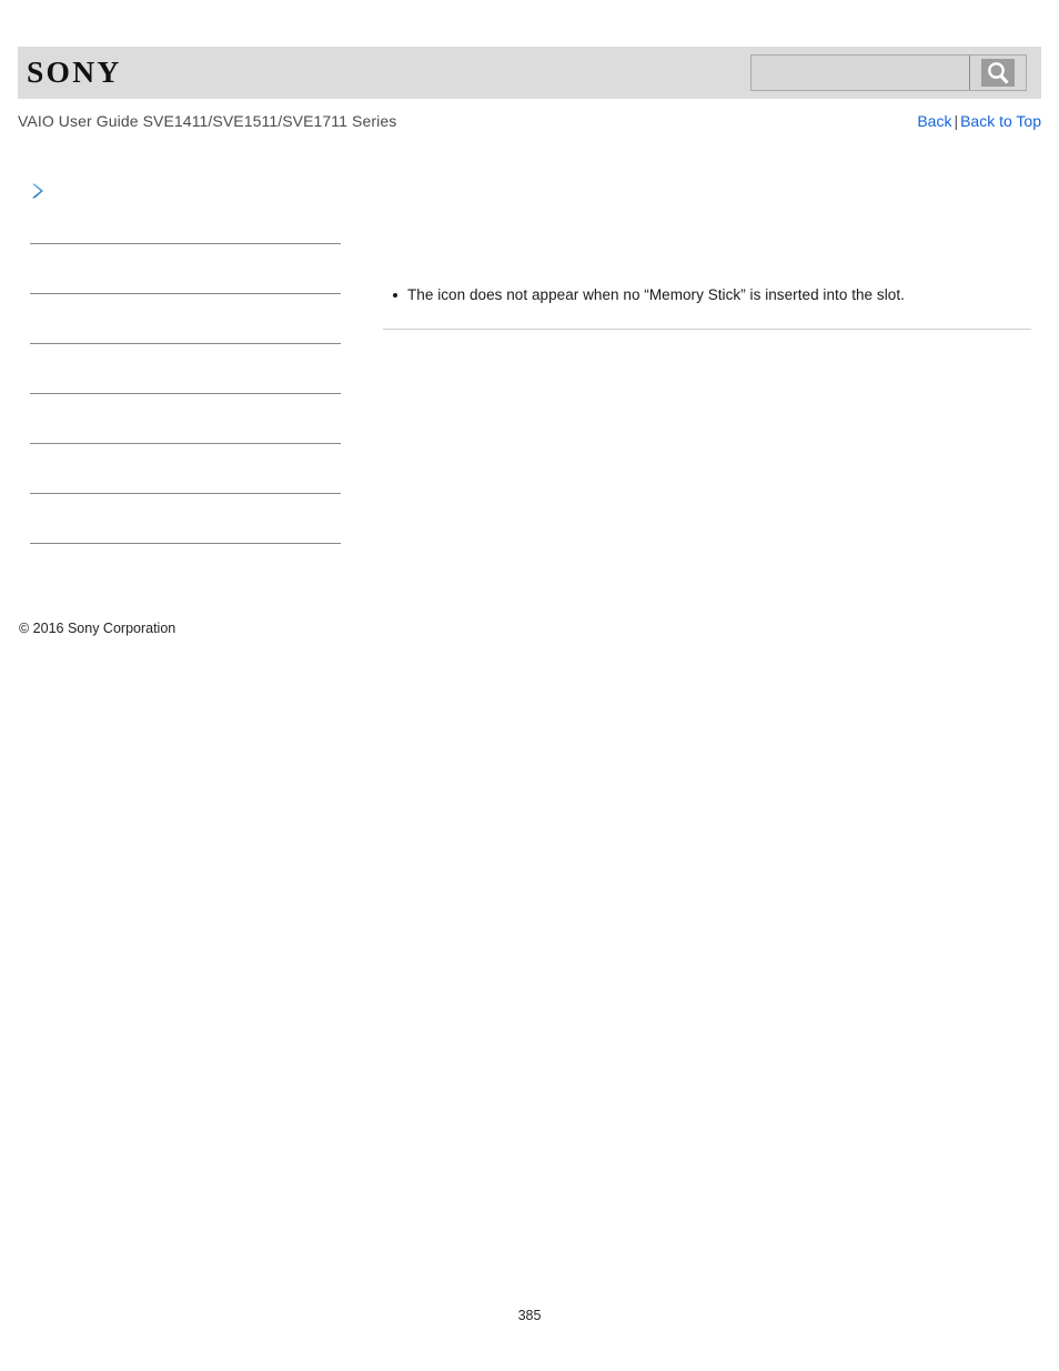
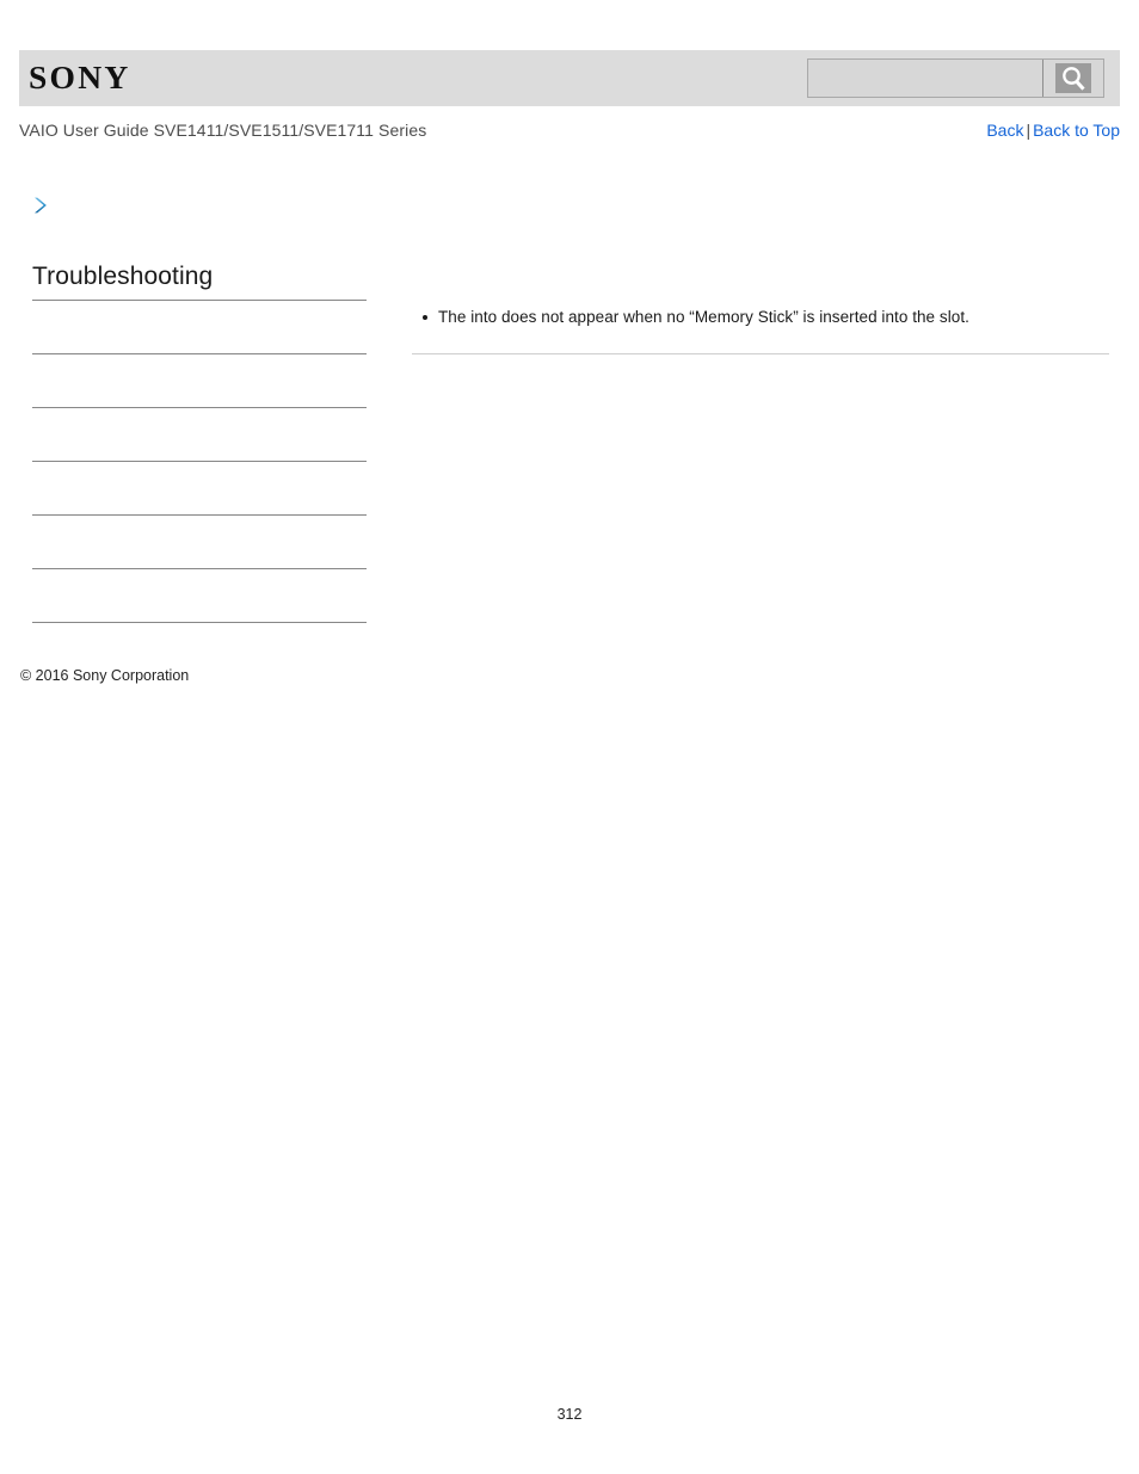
  SONY
  VAIO User Guide SVE1411/SVE1511/SVE1711 Series
  Back | Back to Top
+ Troubleshooting
- The icon does not appear when no “Memory Stick” is inserted into the slot.
+ The into does not appear when no “Memory Stick” is inserted into the slot.
  © 2016 Sony Corporation
- 385
+ 312
